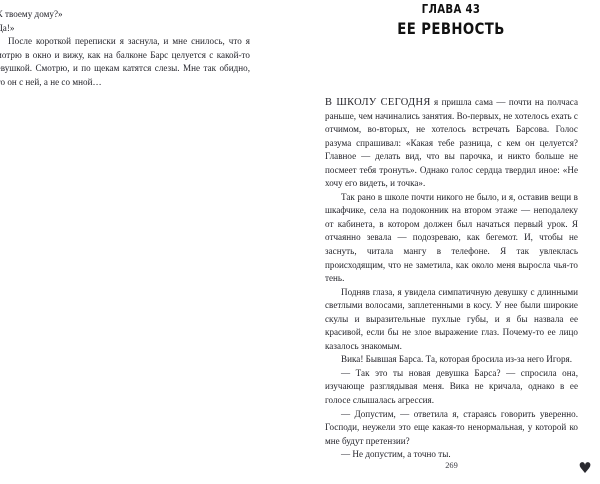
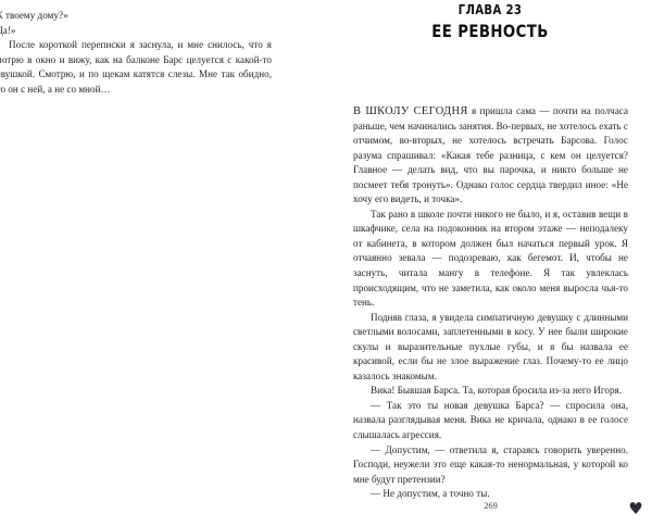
  твоему дому?»
  После короткой переписки я заснула, и мне снилось, что я отрю в окно и вижу, как на балконе Барс целуется с какой-то вушкой. Смотрю, и по щекам катятся слезы. Мне так обидно, о он с ней, а не со мной…
- ГЛАВА 43
+ ГЛАВА 23
  ЕЕ РЕВНОСТЬ
  В ШКОЛУ СЕГОДНЯ я пришла сама — почти на полчаса раньше, чем начинались занятия. Во-первых, не хотелось ехать с отчимом, во-вторых, не хотелось встречать Барсова. Голос разума спрашивал: «Какая тебе разница, с кем он целуется? Главное — делать вид, что вы парочка, и никто больше не посмеет тебя тронуть». Однако голос сердца твердил иное: «Не хочу его видеть, и точка».
  Так рано в школе почти никого не было, и я, оставив вещи в шкафчике, села на подоконник на втором этаже — неподалеку от кабинета, в котором должен был начаться первый урок. Я отчаянно зевала — подозреваю, как бегемот. И, чтобы не заснуть, читала мангу в телефоне. Я так увлеклась происходящим, что не заметила, как около меня выросла чья-то тень.
  Подняв глаза, я увидела симпатичную девушку с длинными светлыми волосами, заплетенными в косу. У нее были широкие скулы и выразительные пухлые губы, и я бы назвала ее красивой, если бы не злое выражение глаз. Почему-то ее лицо казалось знакомым.
  Вика! Бывшая Барса. Та, которая бросила из-за него Игоря.
- — Так это ты новая девушка Барса? — спросила она, изучающе разглядывая меня. Вика не кричала, однако в ее голосе слышалась агрессия.
+ — Так это ты новая девушка Барса? — спросила она, назвала разглядывая меня. Вика не кричала, однако в ее голосе слышалась агрессия.
  — Допустим, — ответила я, стараясь говорить уверенно. Господи, неужели это еще какая-то ненормальная, у которой ко мне будут претензии?
  — Не допустим, а точно ты.
  269
  ♥
